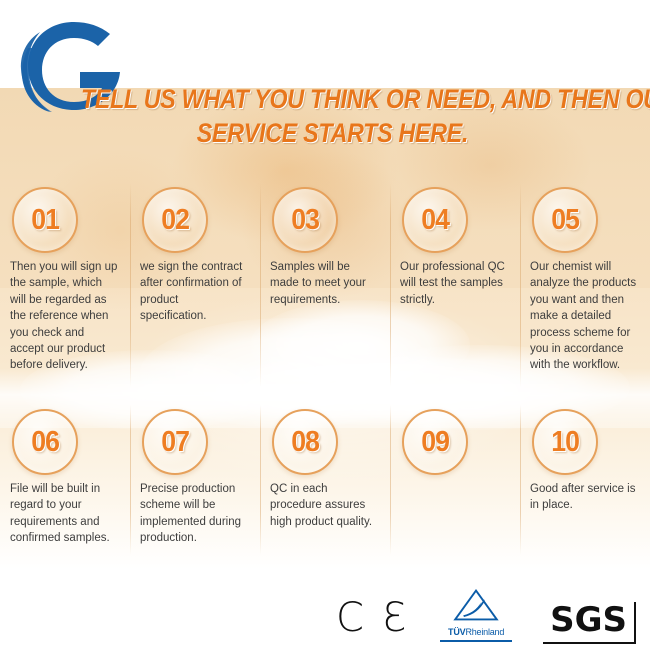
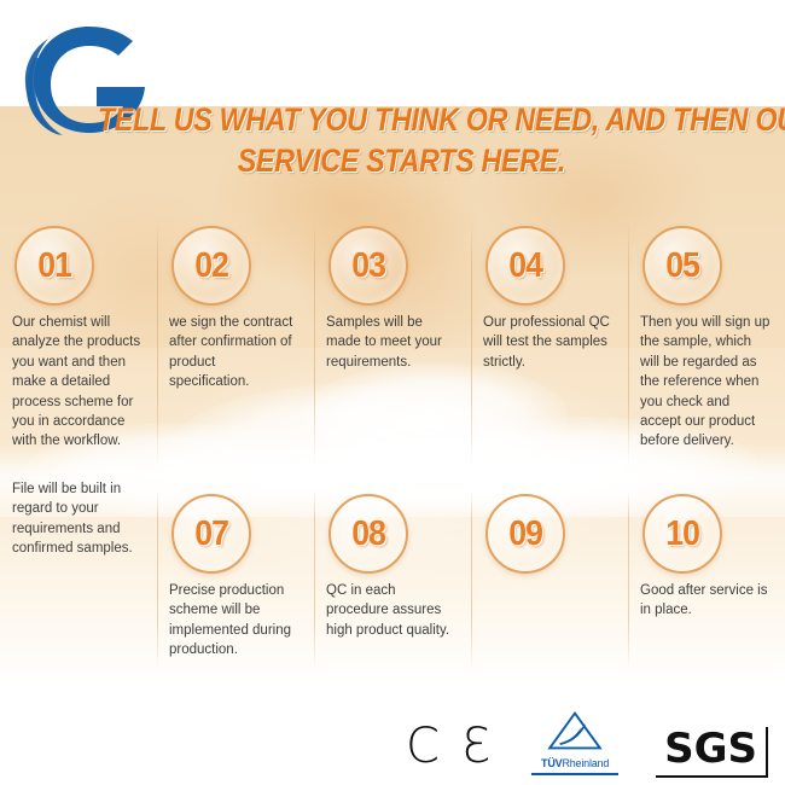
  TELL US WHAT YOU THINK OR NEED, AND THEN O
  SERVICE STARTS HERE.
  01
- Then you will sign up the sample, which will be regarded as the reference when you check and accept our product before delivery.
+ Our chemist will analyze the products you want and then make a detailed process scheme for you in accordance with the workflow.
  02
  we sign the contract after confirmation of product specification.
  03
  Samples will be made to meet your requirements.
  04
  Our professional QC will test the samples strictly.
  05
- Our chemist will analyze the products you want and then make a detailed process scheme for you in accordance with the workflow.
+ Then you will sign up the sample, which will be regarded as the reference when you check and accept our product before delivery.
- 06
  File will be built in regard to your requirements and confirmed samples.
  07
  Precise production scheme will be implemented during production.
  08
  QC in each procedure assures high product quality.
  09
  10
  Good after service is in place.
  C Ɛ
  TÜVRheinland
  SGS
